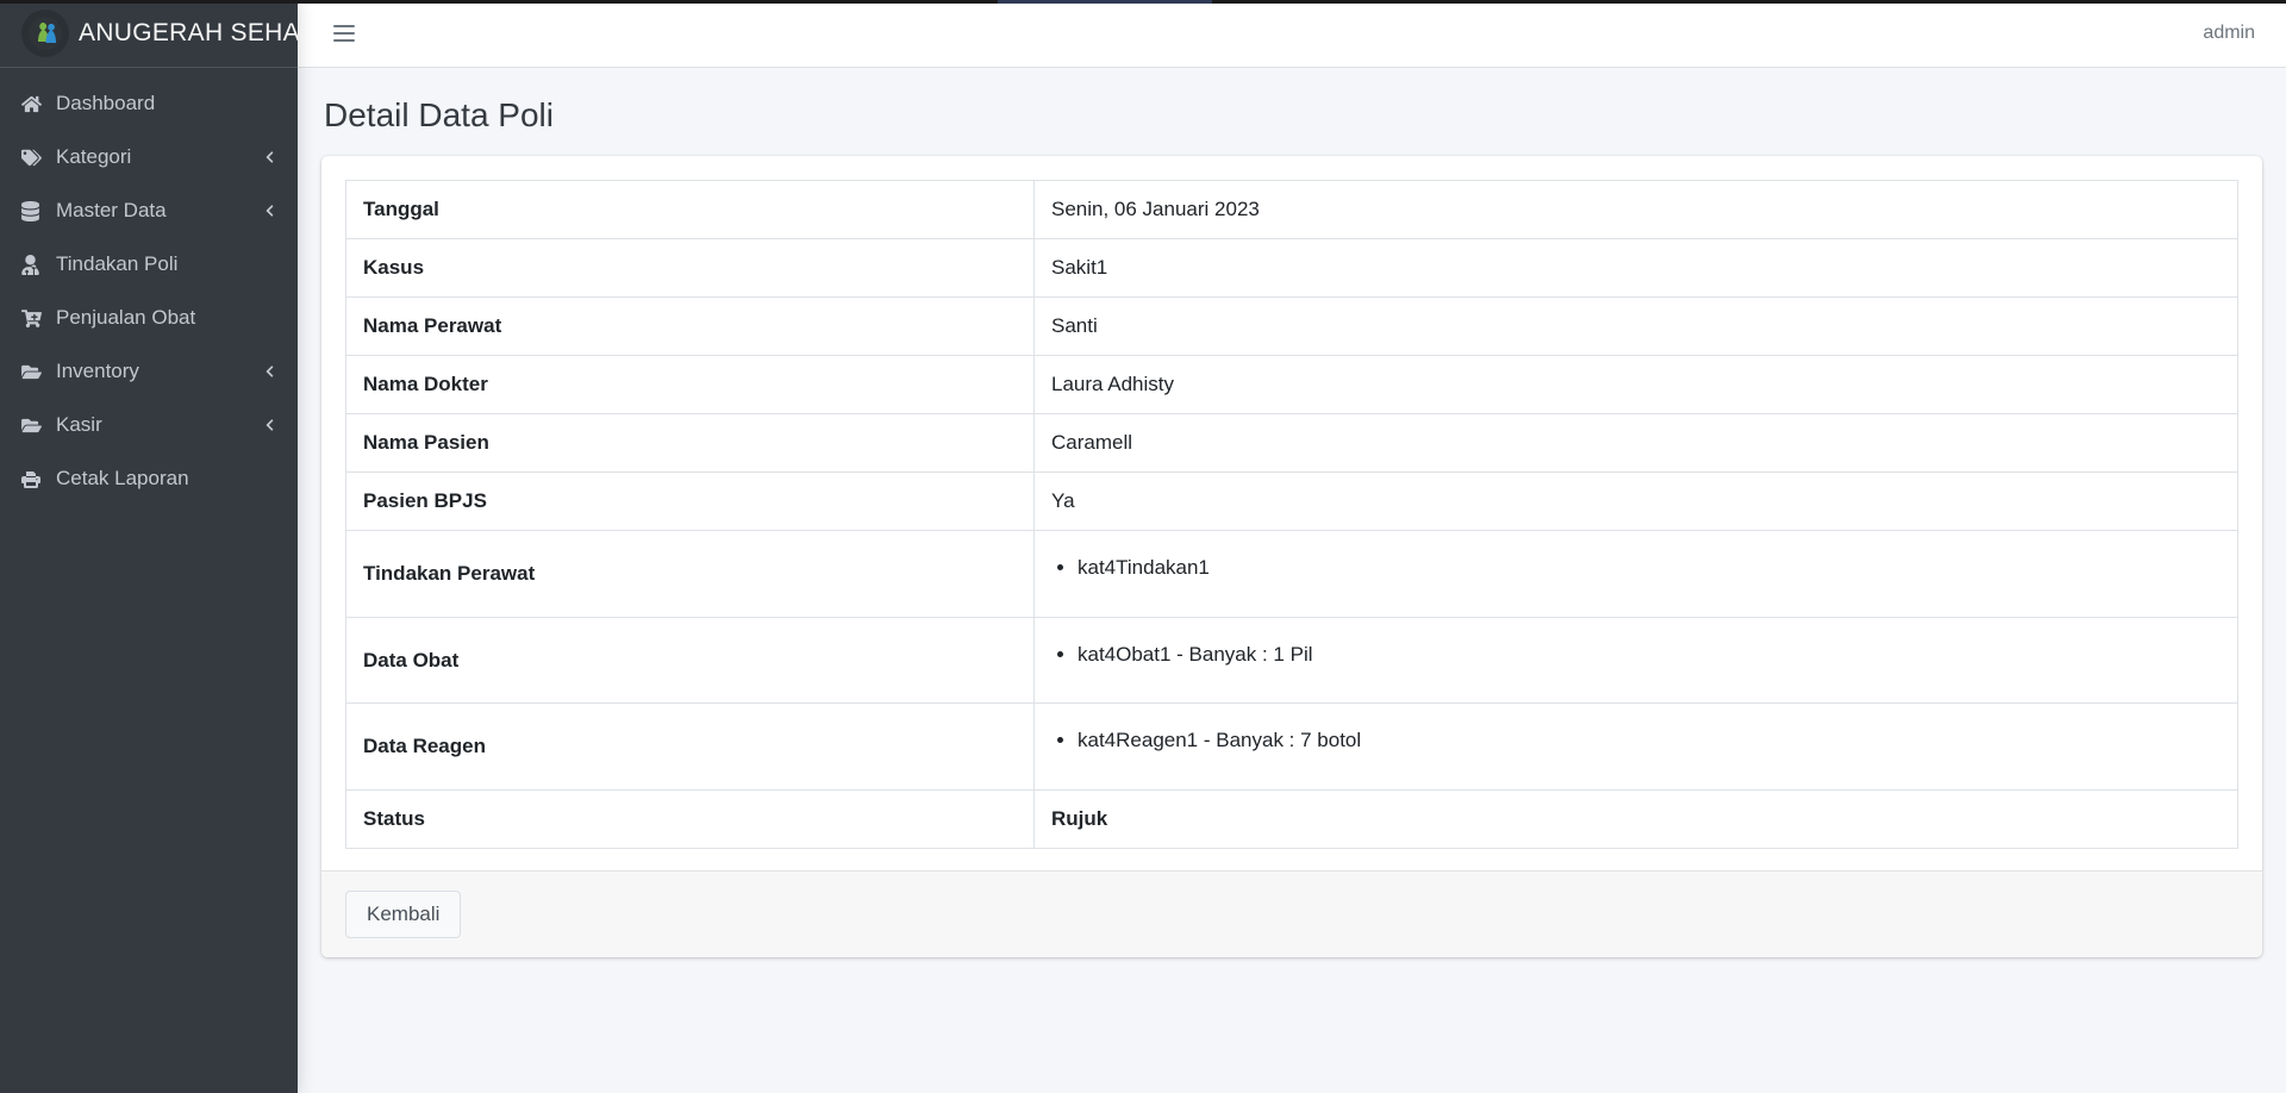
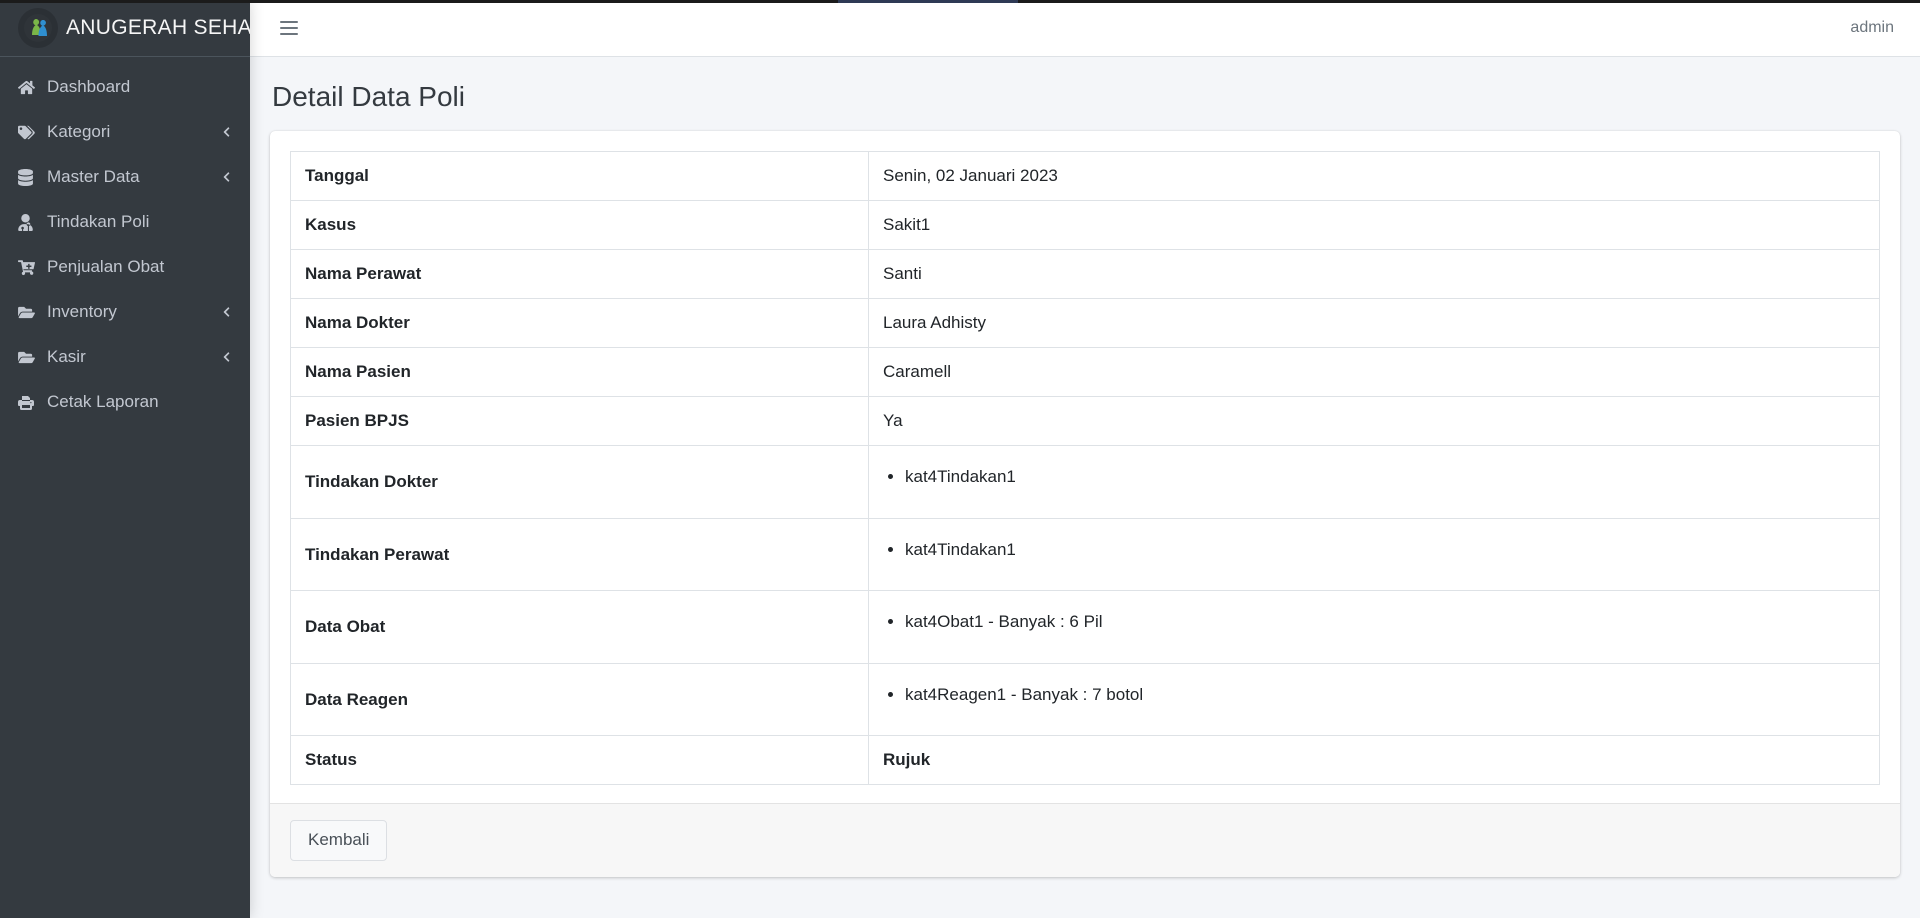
  ANUGERAH SEHA
  Dashboard
  Kategori
  Master Data
  Tindakan Poli
  Penjualan Obat
  Inventory
  Kasir
  Cetak Laporan
  admin
  Detail Data Poli
- Tanggal	Senin, 06 Januari 2023
+ Tanggal	Senin, 02 Januari 2023
  Kasus	Sakit1
  Nama Perawat	Santi
  Nama Dokter	Laura Adhisty
  Nama Pasien	Caramell
  Pasien BPJS	Ya
+ Tindakan Dokter	kat4Tindakan1
  Tindakan Perawat	kat4Tindakan1
- Data Obat	kat4Obat1 - Banyak : 1 Pil
+ Data Obat	kat4Obat1 - Banyak : 6 Pil
  Data Reagen	kat4Reagen1 - Banyak : 7 botol
  Status	Rujuk
  Kembali
